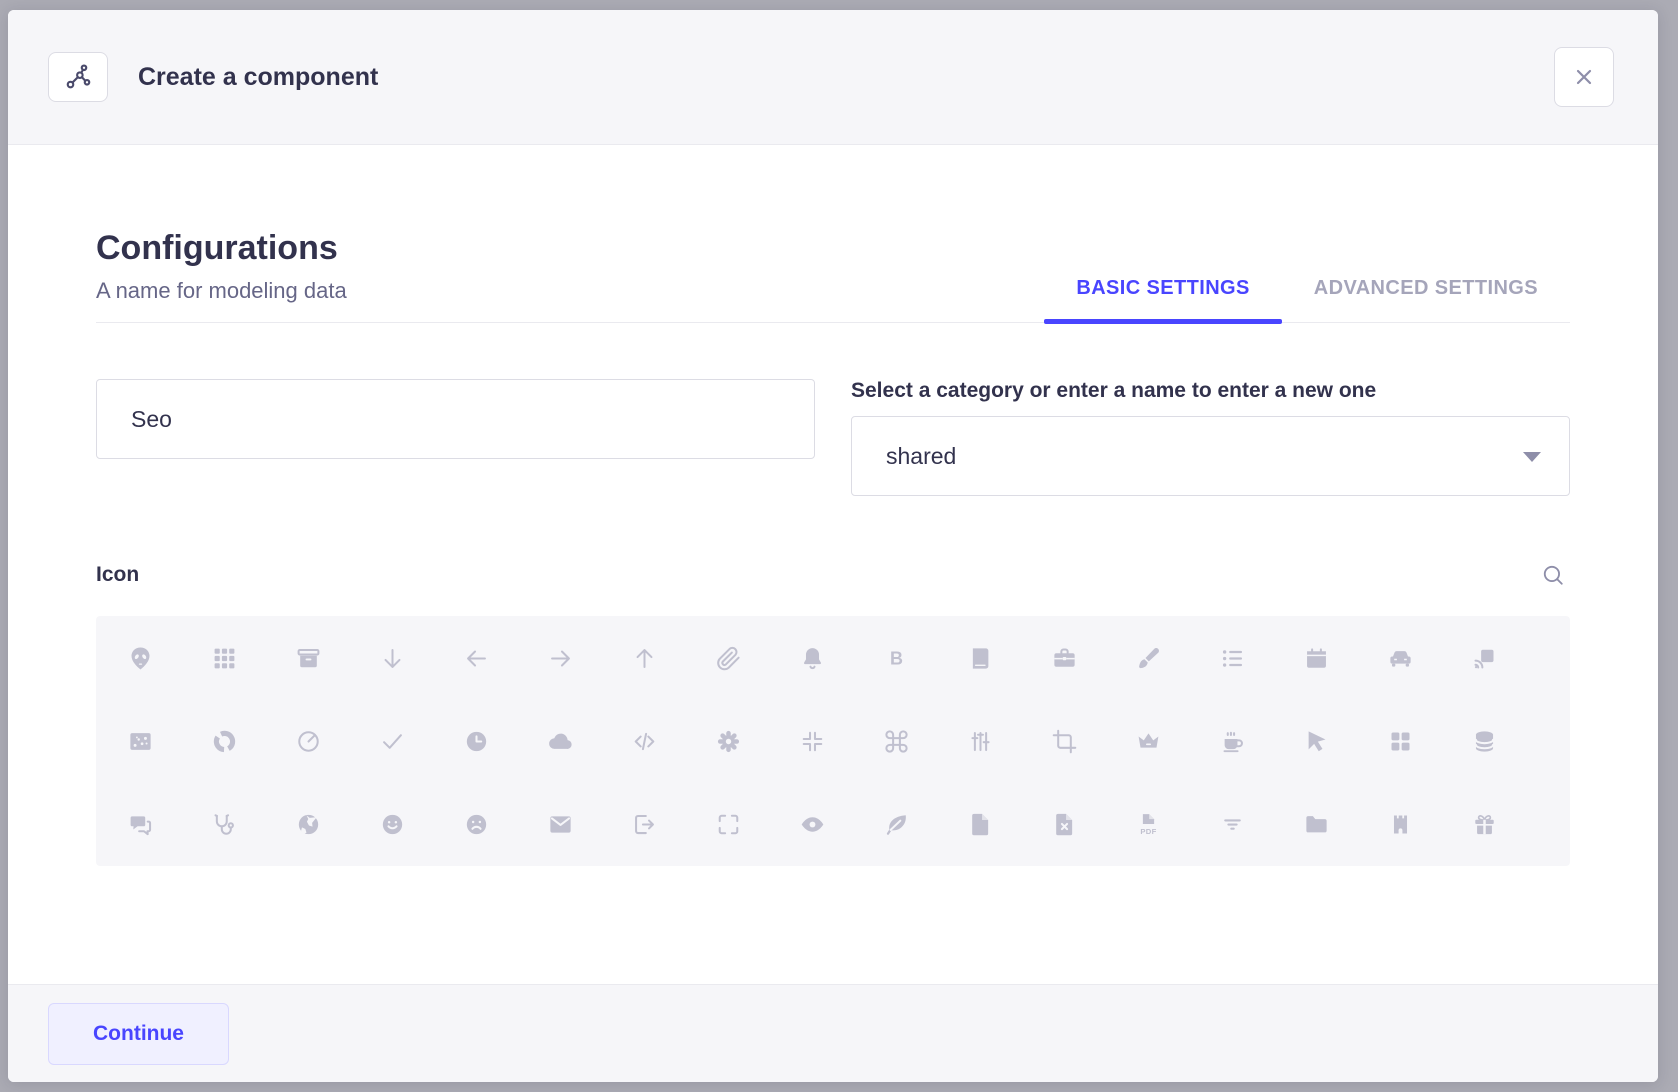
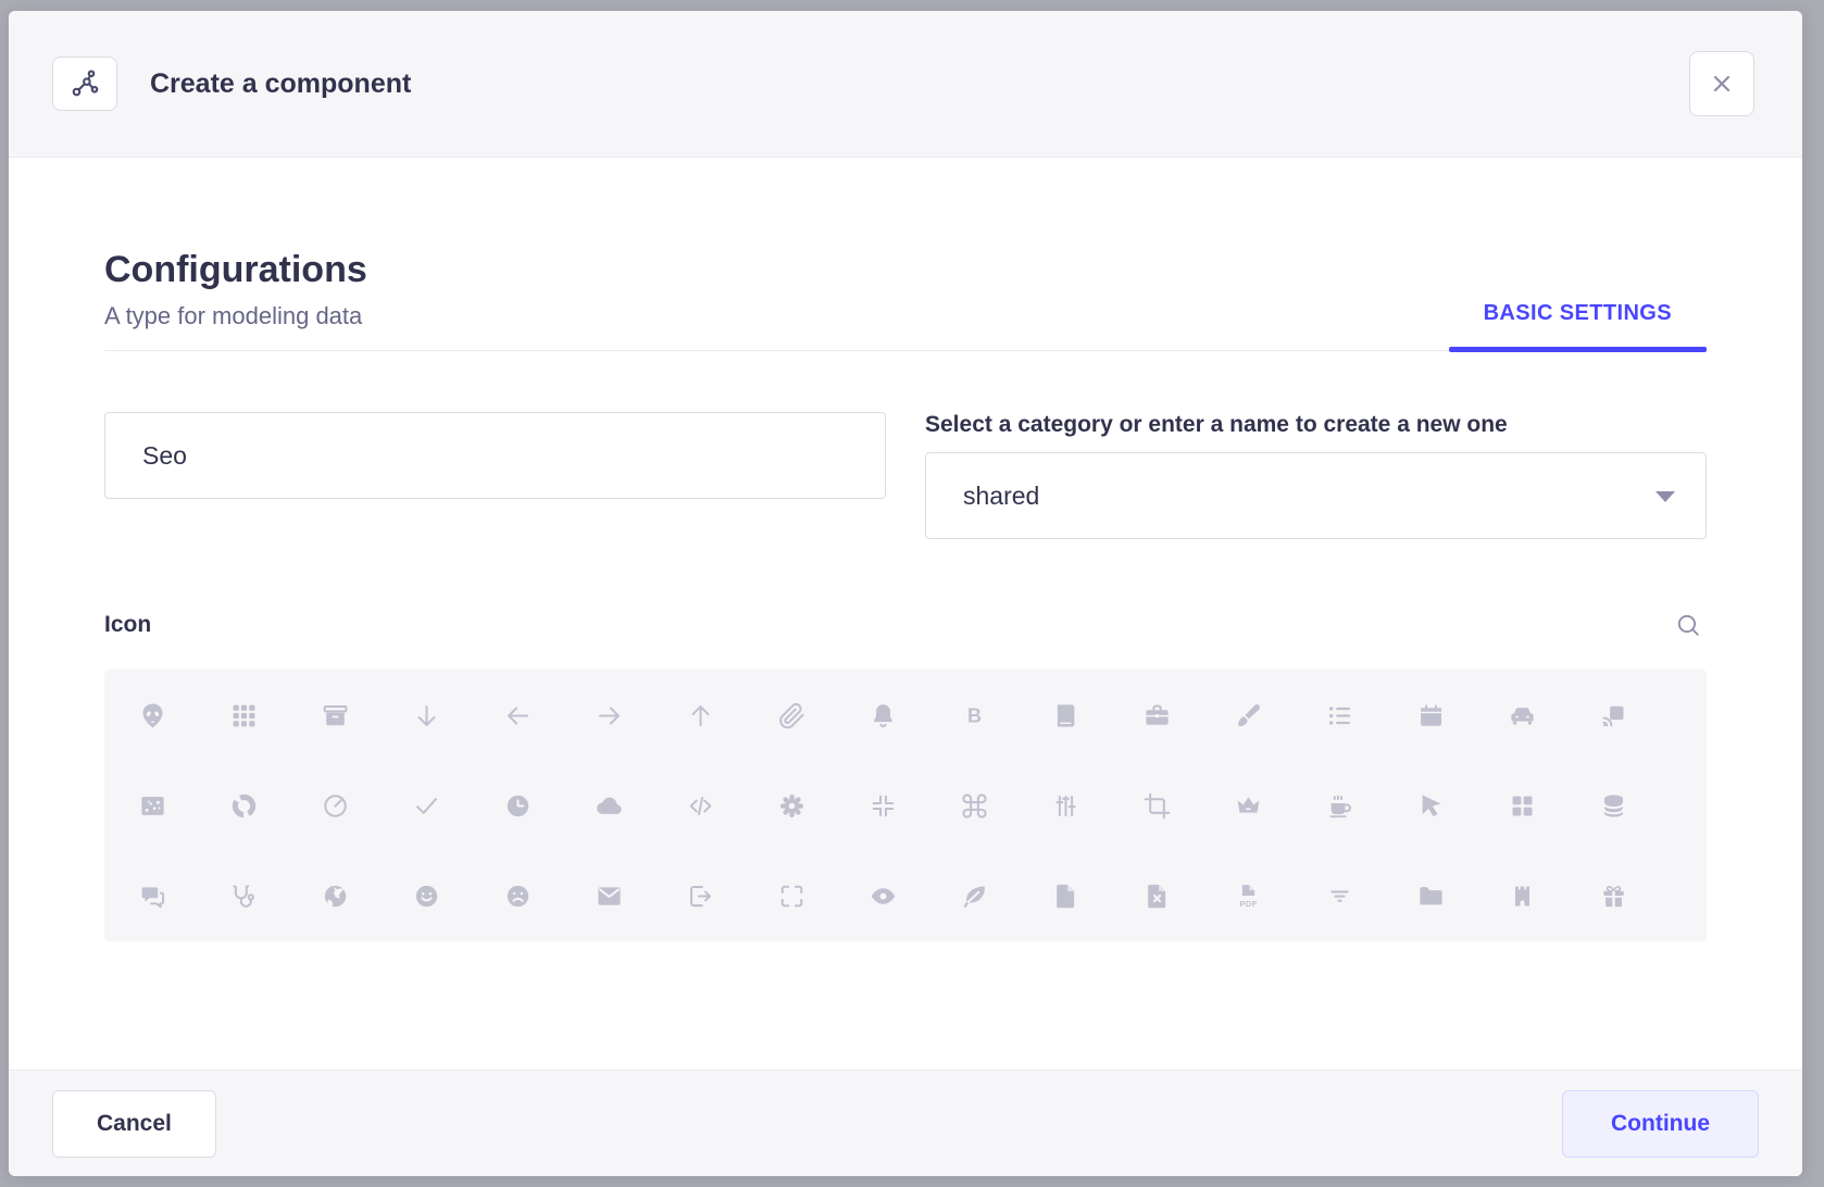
  Create a component
  Configurations
- A name for modeling data
+ A type for modeling data
  BASIC SETTINGS
- ADVANCED SETTINGS
  Seo
- Select a category or enter a name to enter a new one
+ Select a category or enter a name to create a new one
  shared
  Icon
  B
  PDF
+ Cancel
  Continue
